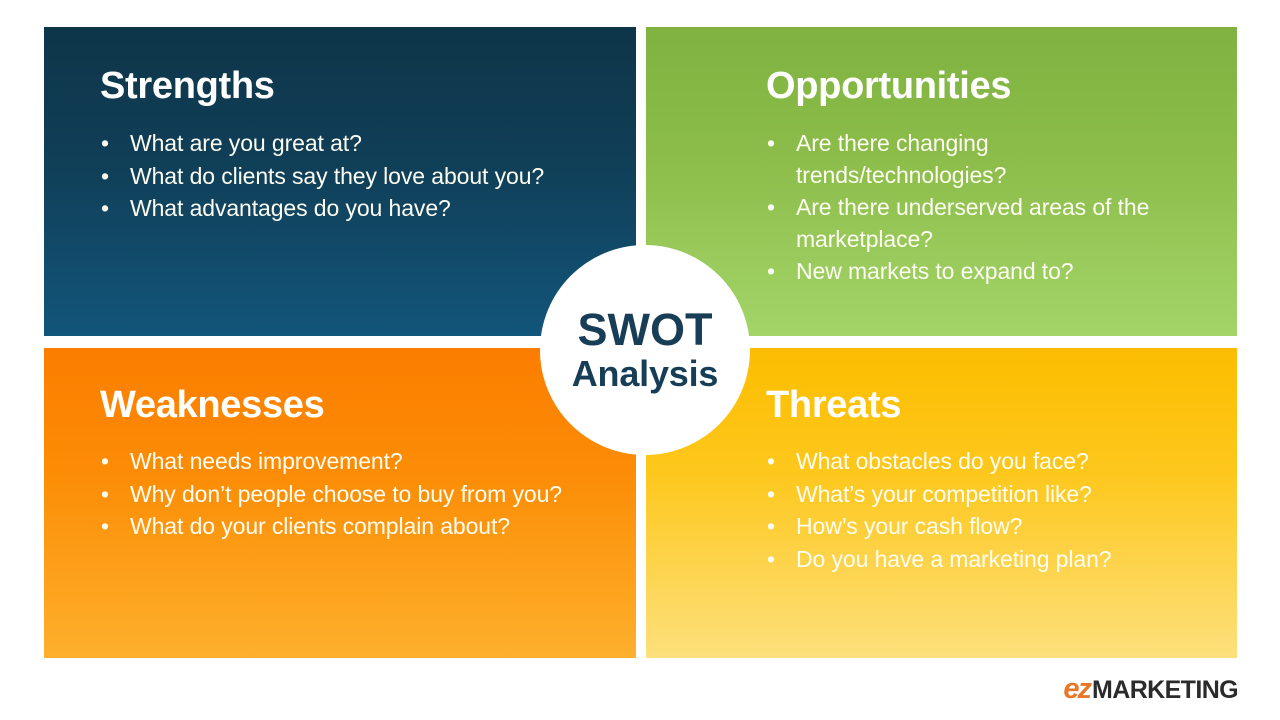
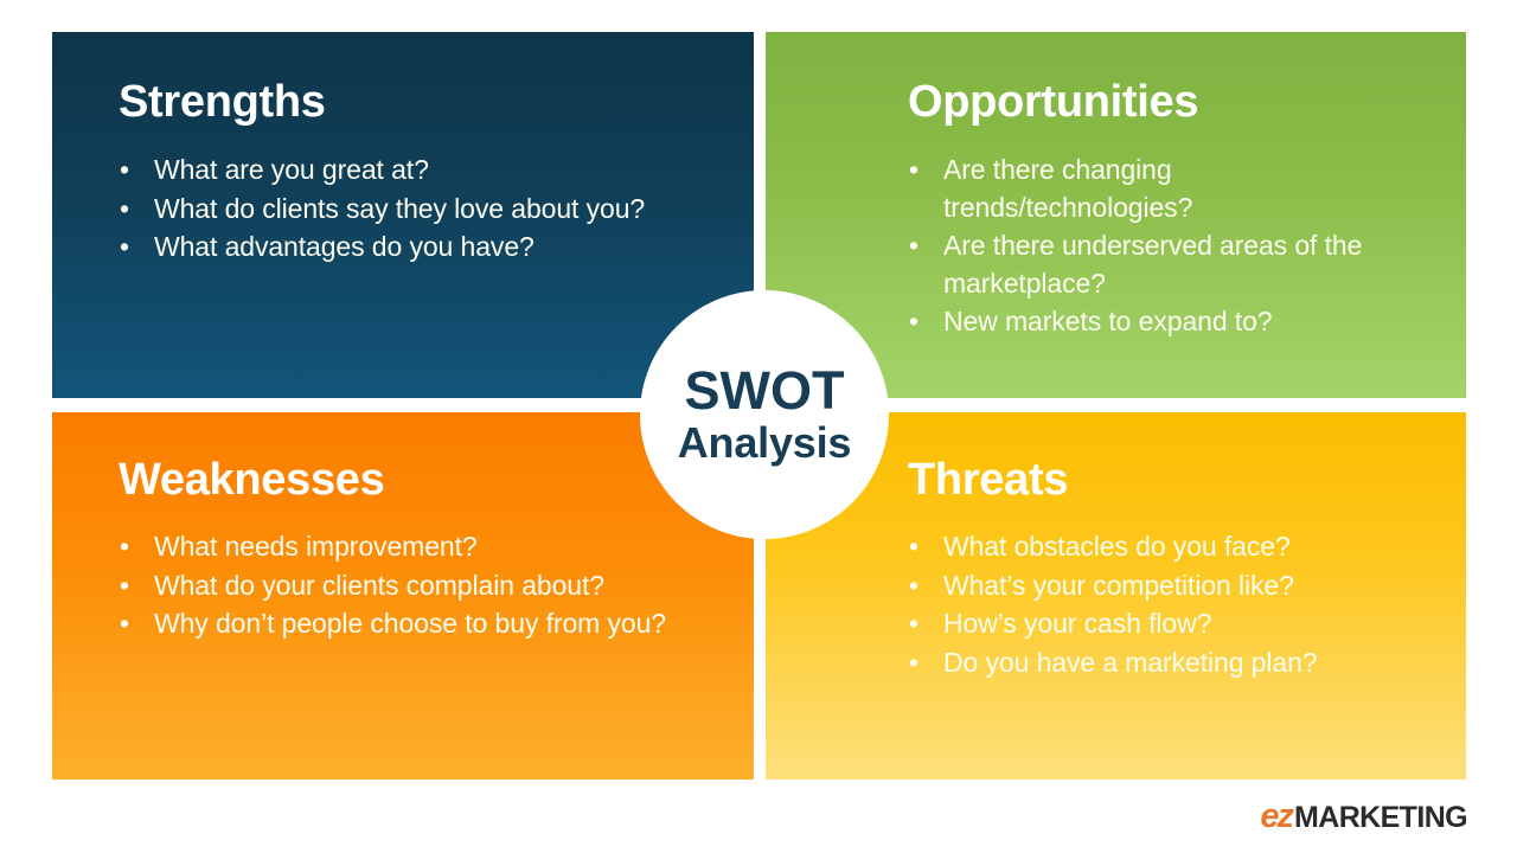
  Strengths
  •
  What are you great at?
  •
  What do clients say they love about you?
  •
  What advantages do you have?
  Opportunities
  •
  Are there changing trends/technologies?
  •
  Are there underserved areas of the marketplace?
  •
  New markets to expand to?
  Weaknesses
  •
  What needs improvement?
  •
- Why don’t people choose to buy from you?
+ What do your clients complain about?
  •
- What do your clients complain about?
+ Why don’t people choose to buy from you?
  Threats
  •
  What obstacles do you face?
  •
  What’s your competition like?
  •
  How’s your cash flow?
  •
  Do you have a marketing plan?
  SWOT
  Analysis
  ez
  MARKETING
